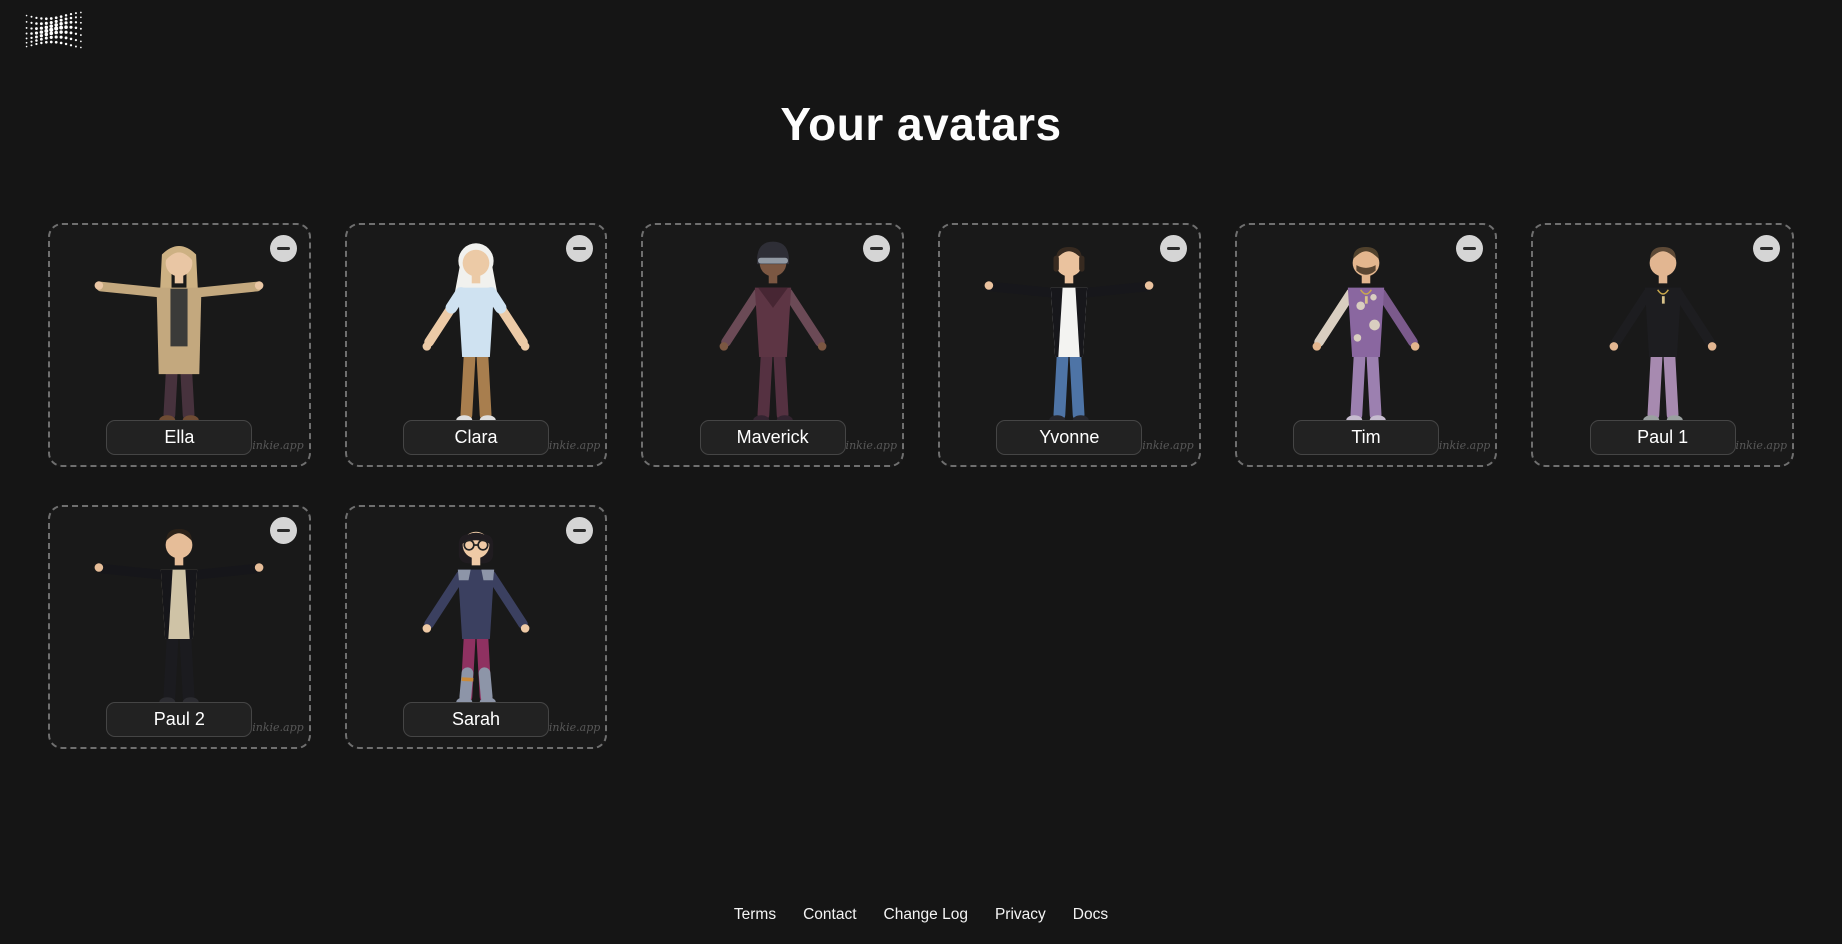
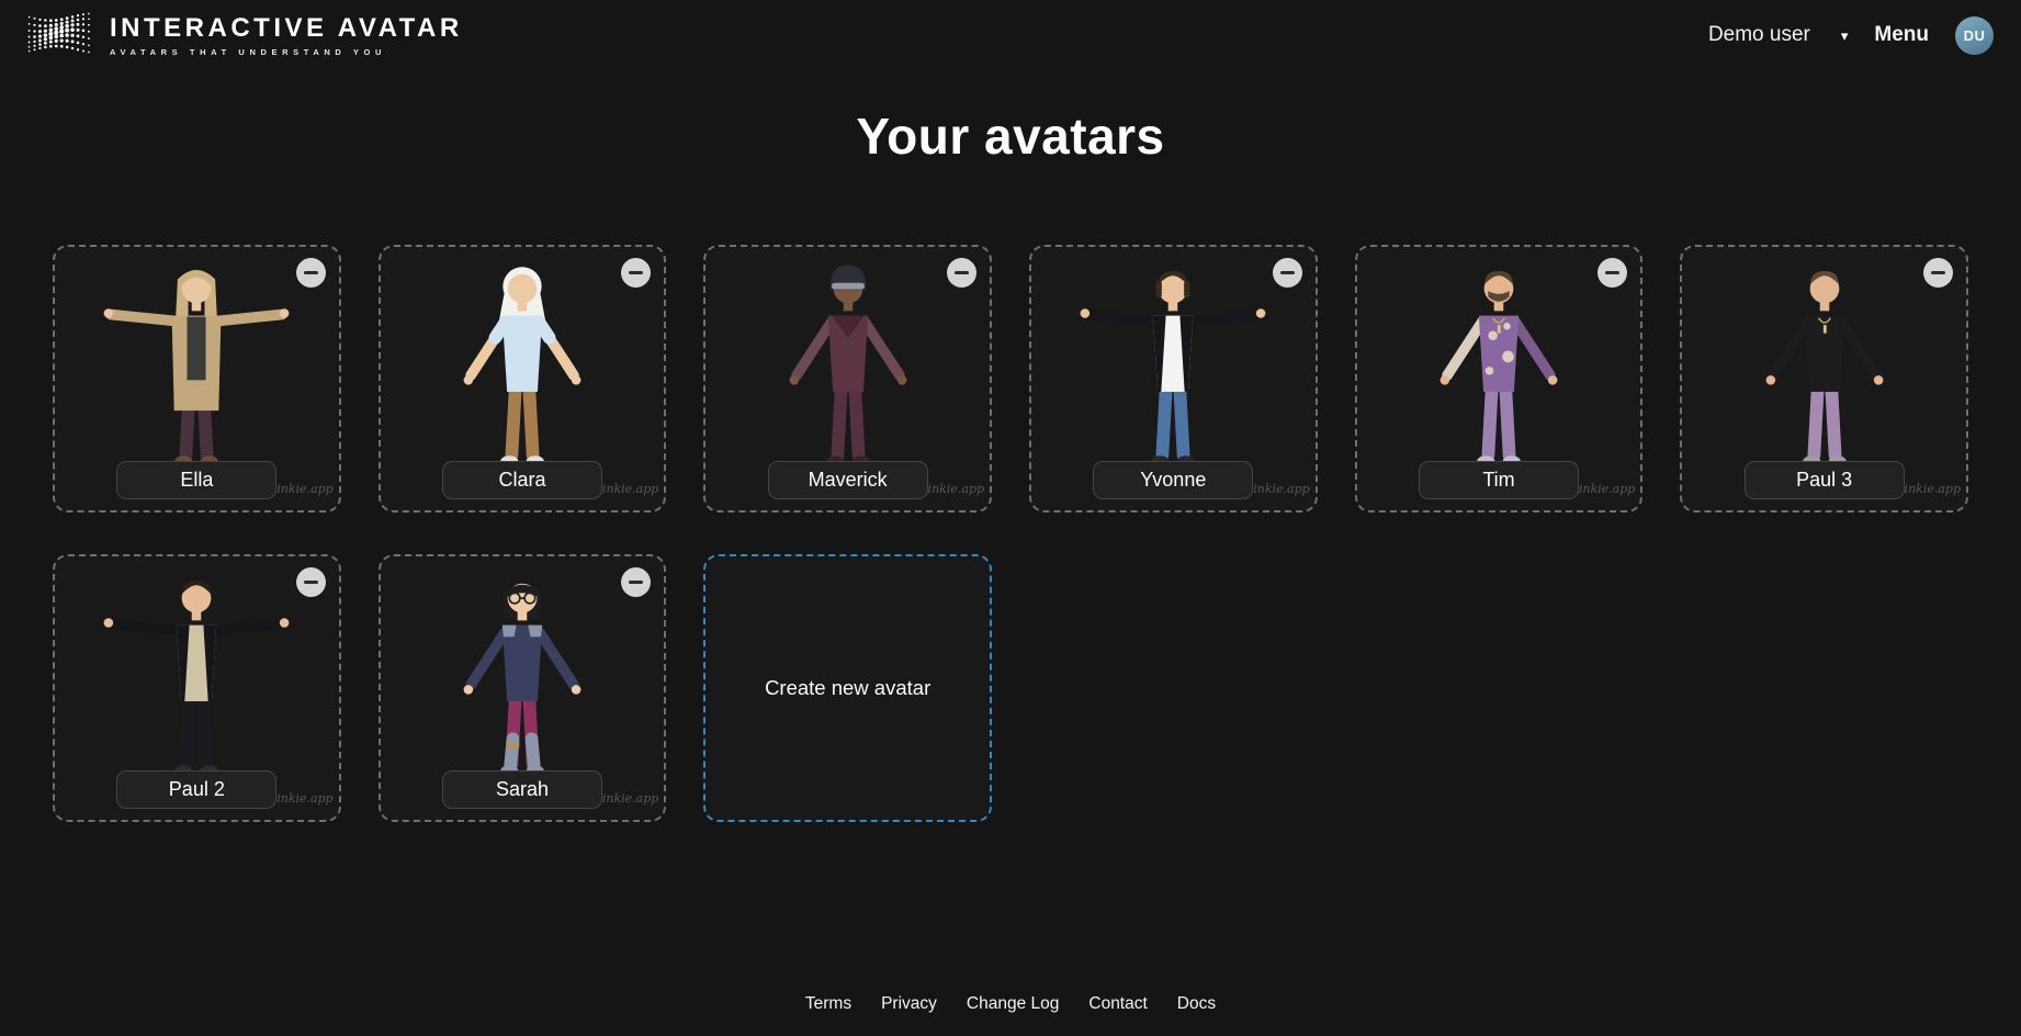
+ INTERACTIVE AVATAR
+ AVATARS THAT UNDERSTAND YOU
+ Demo user
+ ▾
+ Menu
+ DU
  Your avatars
  Ella
  inkie.app
  Clara
  inkie.app
  Maverick
  inkie.app
  Yvonne
  inkie.app
  Tim
  inkie.app
- Paul 1
+ Paul 3
  inkie.app
  Paul 2
  inkie.app
  Sarah
  inkie.app
+ Create new avatar
  Terms
- Contact
+ Privacy
  Change Log
- Privacy
+ Contact
  Docs
